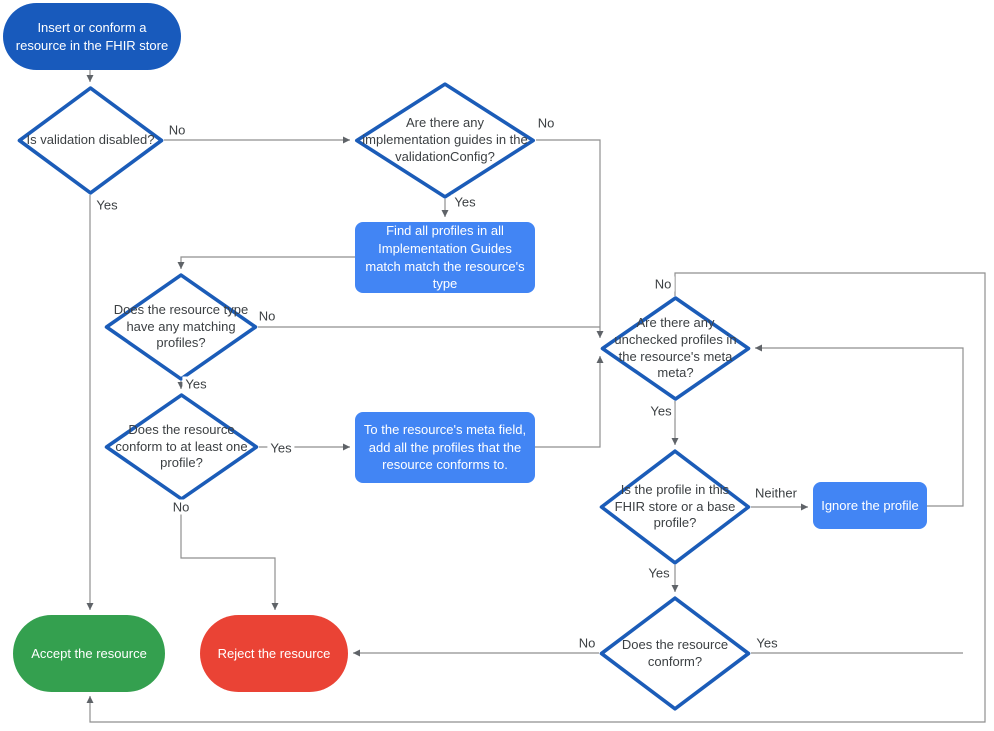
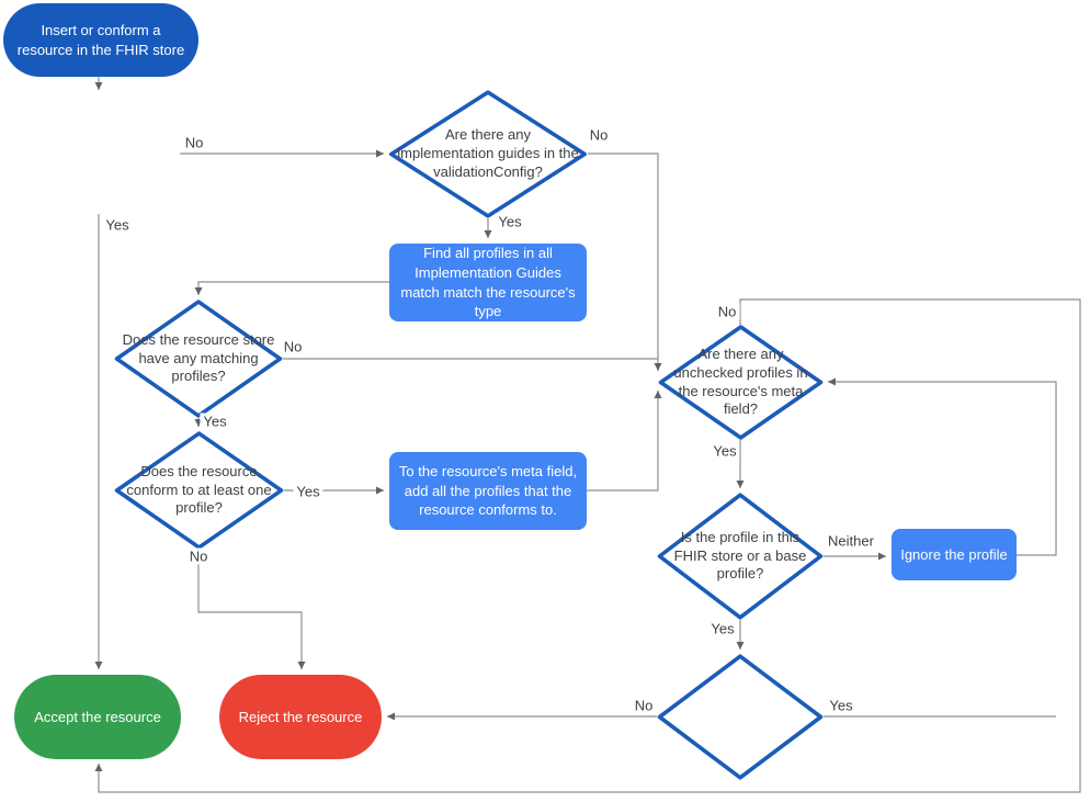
  Insert or conform a resource in the FHIR store
- Is validation disabled?
  Are there any implementation guides in the validationConfig?
  Find all profiles in all Implementation Guides match match the resource's type
- Does the resource type have any matching profiles?
+ Does the resource store have any matching profiles?
  Does the resource conform to at least one profile?
  To the resource's meta field, add all the profiles that the resource conforms to.
- Are there any unchecked profiles in the resource's meta meta?
+ Are there any unchecked profiles in the resource's meta field?
  Is the profile in this FHIR store or a base profile?
  Ignore the profile
- Does the resource conform?
  Accept the resource
  Reject the resource
  No
  Yes
  No
  Yes
  No
  Yes
  Yes
  No
  No
  Yes
  Neither
  Yes
  Yes
  No
